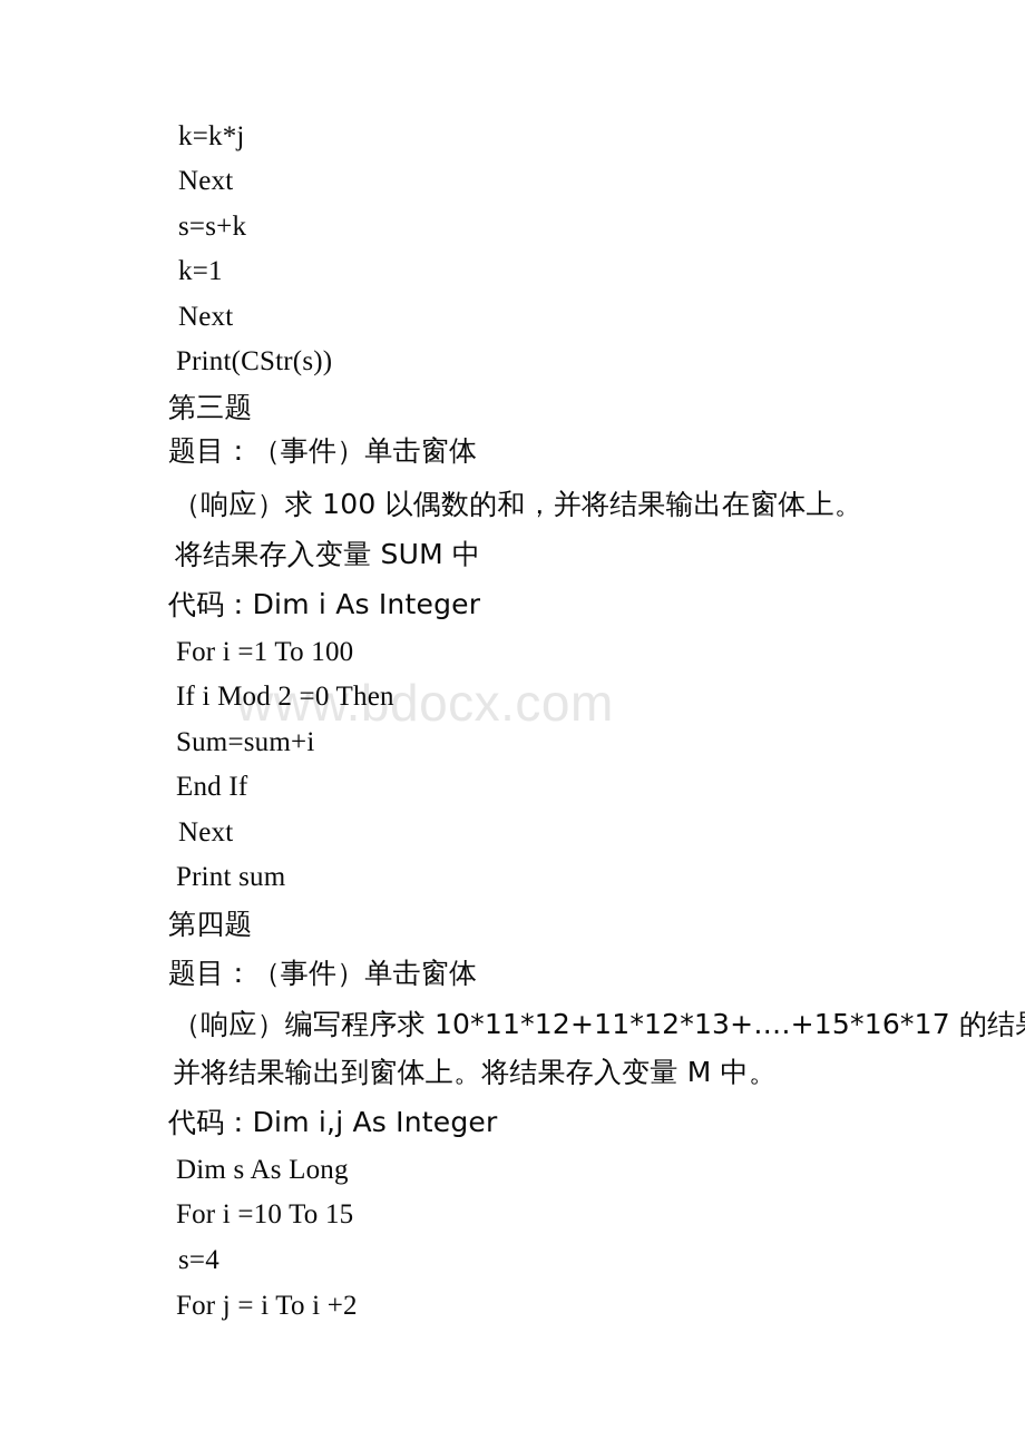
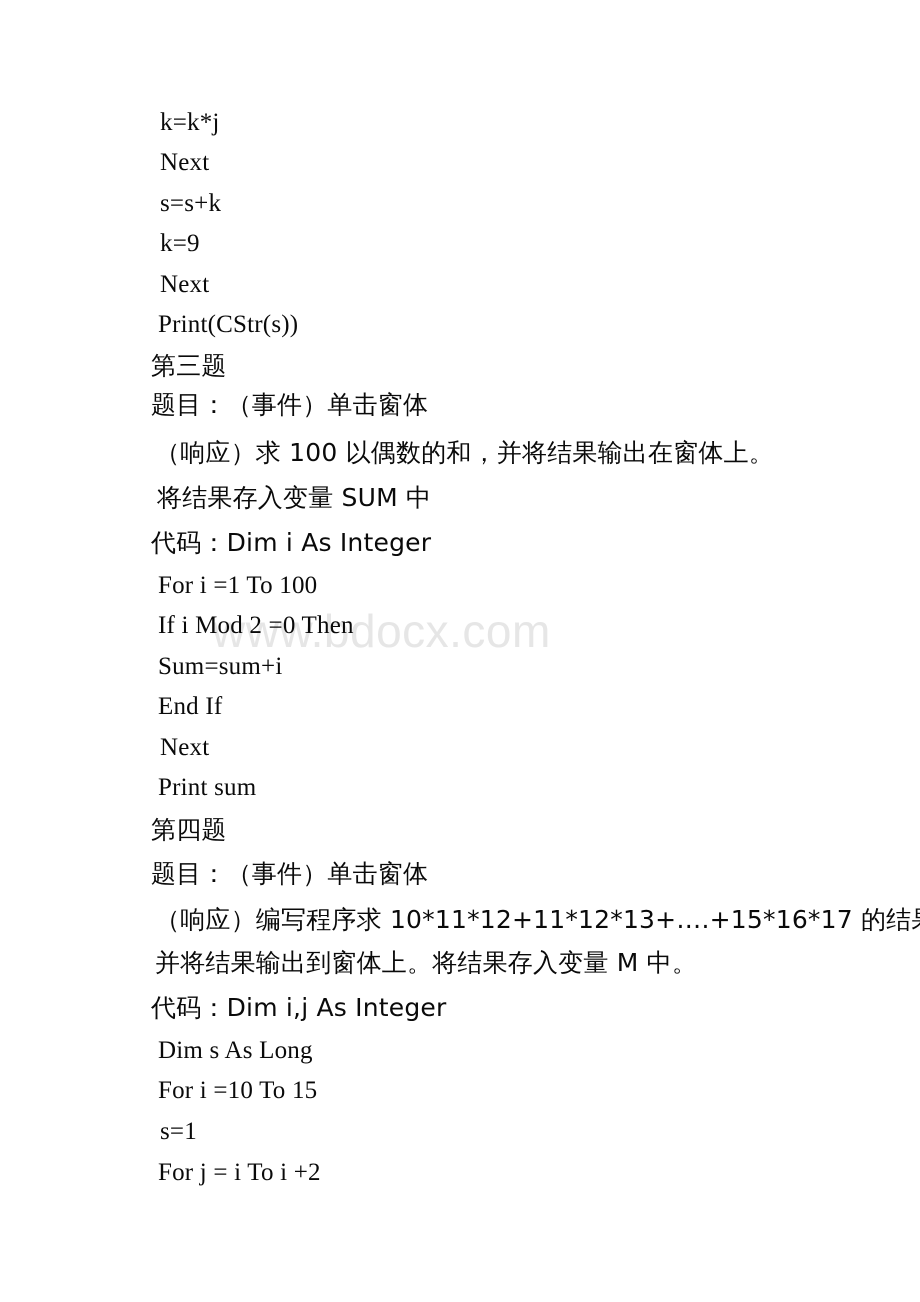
  www.bdocx.com
  k=k*j
  Next
  s=s+k
- k=1
+ k=9
  Next
  Print(CStr(s))
  第三题
  题目：（事件）单击窗体
  （响应）求 100 以偶数的和，并将结果输出在窗体上。
  将结果存入变量 SUM 中
  代码：Dim i As Integer
  For i =1 To 100
  If i Mod 2 =0 Then
  Sum=sum+i
  End If
  Next
  Print sum
  第四题
  题目：（事件）单击窗体
  （响应）编写程序求 10*11*12+11*12*13+….+15*16*17 的结
  并将结果输出到窗体上。将结果存入变量 M 中。
  代码：Dim i,j As Integer
  Dim s As Long
  For i =10 To 15
- s=4
+ s=1
  For j = i To i +2
